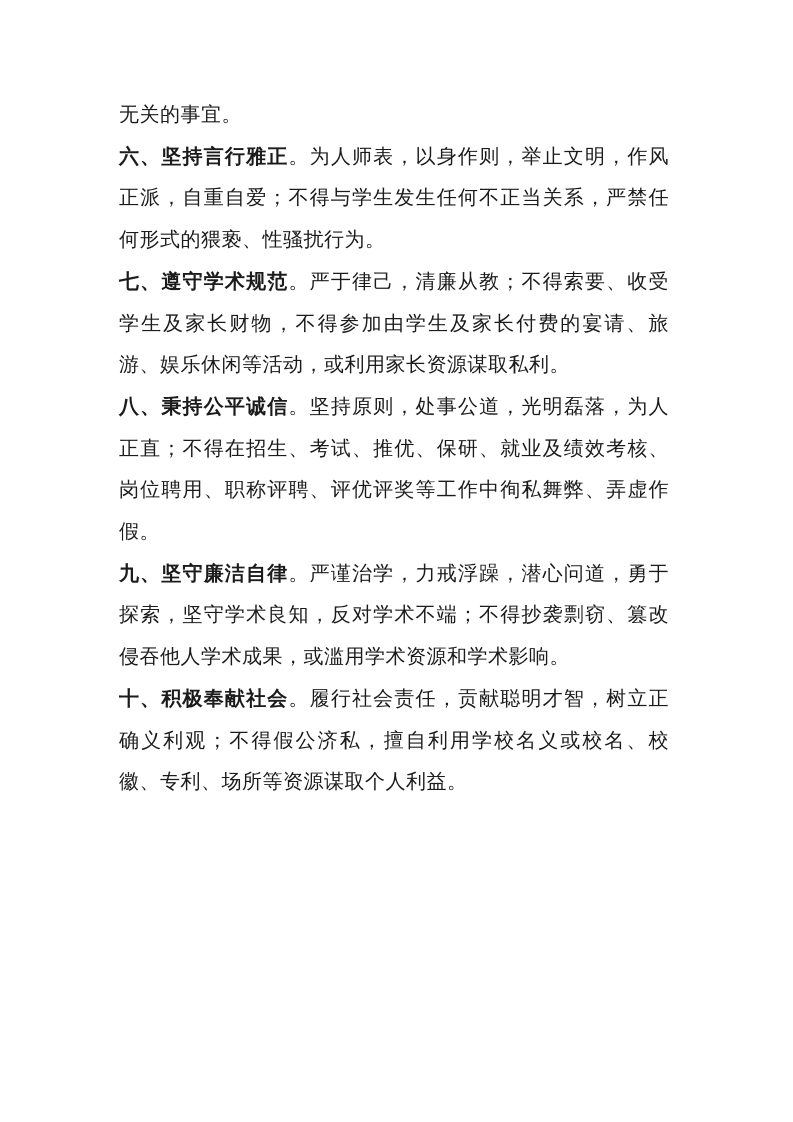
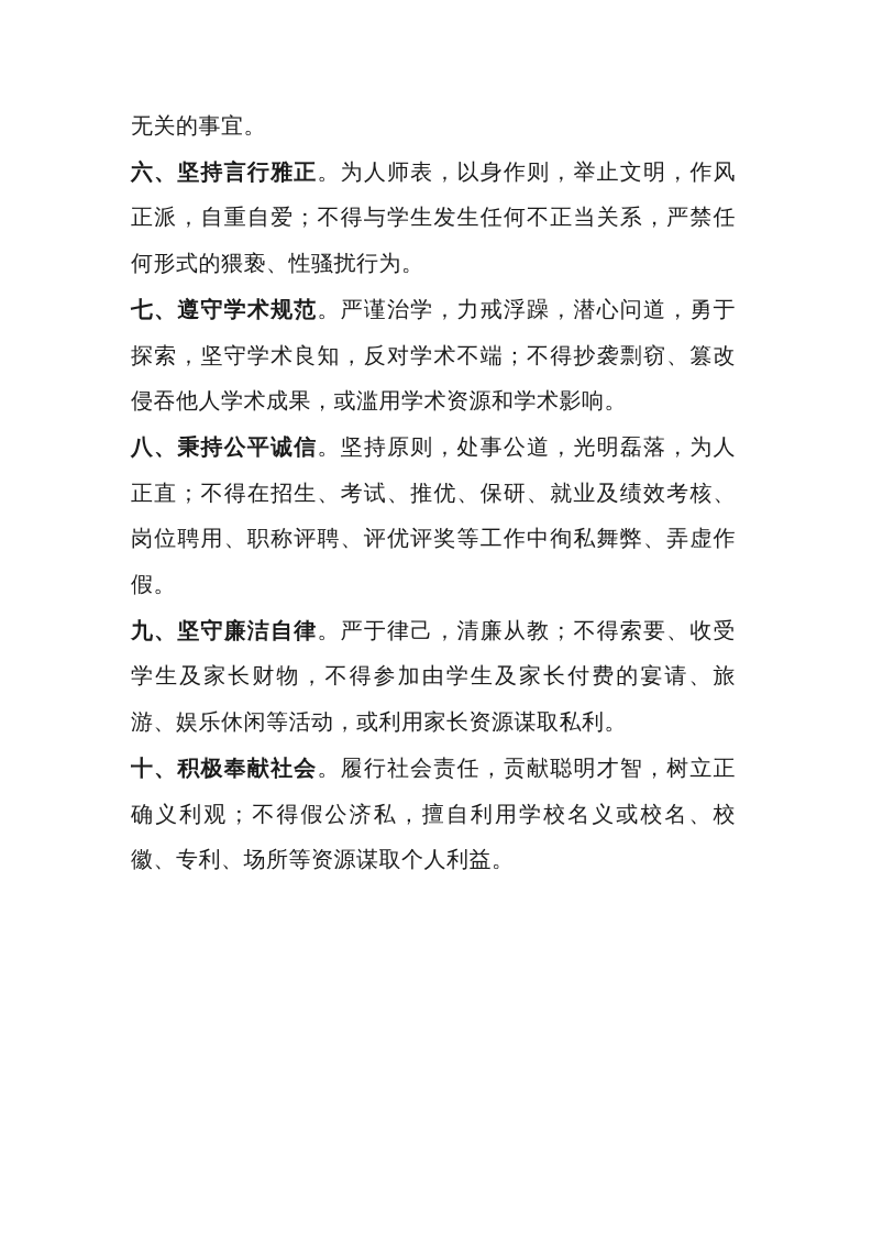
  无关的事宜。
  六、坚持言行雅正。为人师表，以身作则，举止文明，作风正派，自重自爱；不得与学生发生任何不正当关系，严禁任何形式的猥亵、性骚扰行为。
- 七、遵守学术规范。严于律己，清廉从教；不得索要、收受学生及家长财物，不得参加由学生及家长付费的宴请、旅游、娱乐休闲等活动，或利用家长资源谋取私利。
+ 七、遵守学术规范。严谨治学，力戒浮躁，潜心问道，勇于探索，坚守学术良知，反对学术不端；不得抄袭剽窃、篡改侵吞他人学术成果，或滥用学术资源和学术影响。
  八、秉持公平诚信。坚持原则，处事公道，光明磊落，为人正直；不得在招生、考试、推优、保研、就业及绩效考核、岗位聘用、职称评聘、评优评奖等工作中徇私舞弊、弄虚作假。
- 九、坚守廉洁自律。严谨治学，力戒浮躁，潜心问道，勇于探索，坚守学术良知，反对学术不端；不得抄袭剽窃、篡改侵吞他人学术成果，或滥用学术资源和学术影响。
+ 九、坚守廉洁自律。严于律己，清廉从教；不得索要、收受学生及家长财物，不得参加由学生及家长付费的宴请、旅游、娱乐休闲等活动，或利用家长资源谋取私利。
  十、积极奉献社会。履行社会责任，贡献聪明才智，树立正确义利观；不得假公济私，擅自利用学校名义或校名、校徽、专利、场所等资源谋取个人利益。
